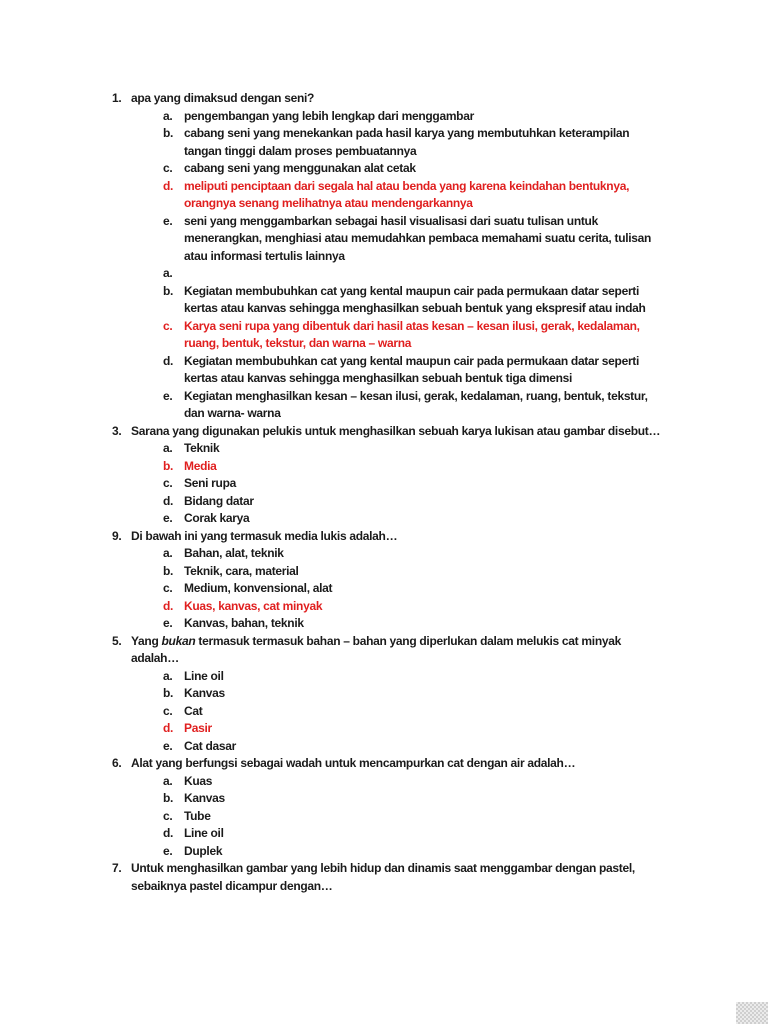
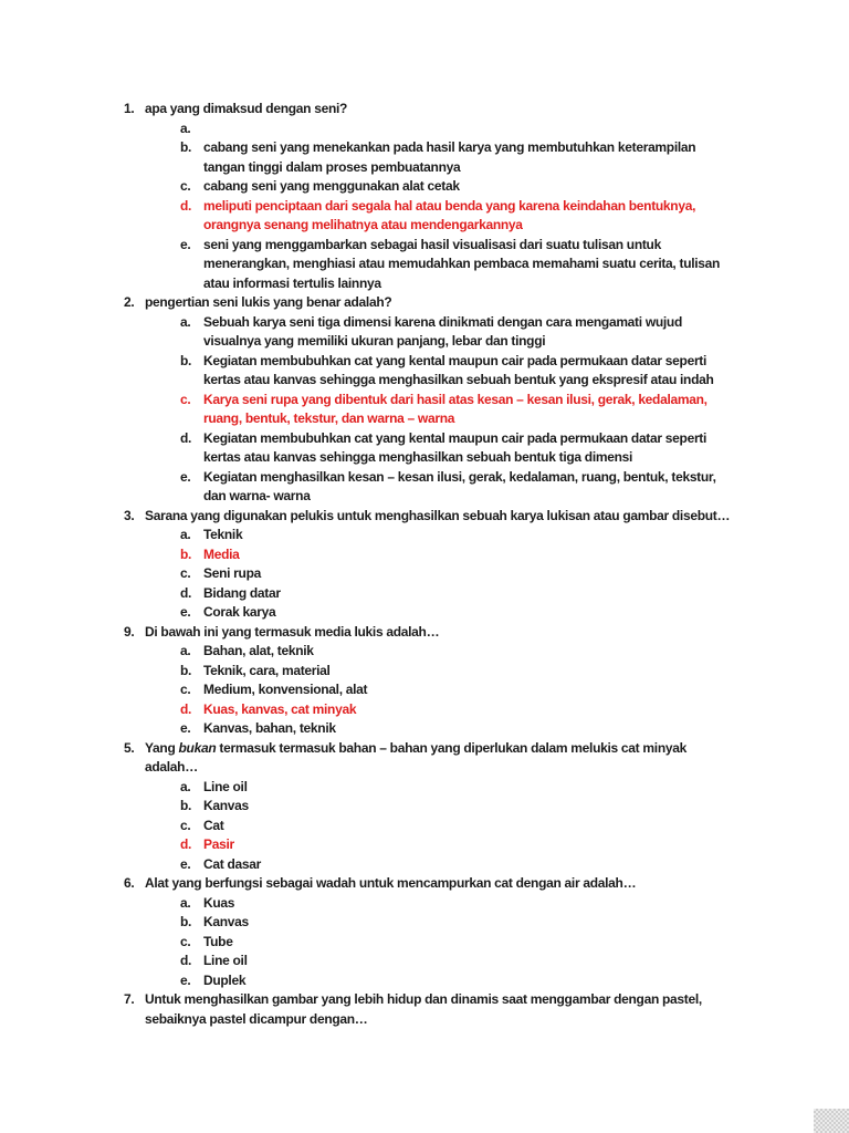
  1.
  apa yang dimaksud dengan seni?
  a.
- pengembangan yang lebih lengkap dari menggambar
  b.
  cabang seni yang menekankan pada hasil karya yang membutuhkan keterampilan
  tangan tinggi dalam proses pembuatannya
  c.
  cabang seni yang menggunakan alat cetak
  d.
  meliputi penciptaan dari segala hal atau benda yang karena keindahan bentuknya,
  orangnya senang melihatnya atau mendengarkannya
  e.
  seni yang menggambarkan sebagai hasil visualisasi dari suatu tulisan untuk
  menerangkan, menghiasi atau memudahkan pembaca memahami suatu cerita, tulisan
  atau informasi tertulis lainnya
+ 2.
+ pengertian seni lukis yang benar adalah?
  a.
+ Sebuah karya seni tiga dimensi karena dinikmati dengan cara mengamati wujud
+ visualnya yang memiliki ukuran panjang, lebar dan tinggi
  b.
  Kegiatan membubuhkan cat yang kental maupun cair pada permukaan datar seperti
  kertas atau kanvas sehingga menghasilkan sebuah bentuk yang ekspresif atau indah
  c.
  Karya seni rupa yang dibentuk dari hasil atas kesan – kesan ilusi, gerak, kedalaman,
  ruang, bentuk, tekstur, dan warna – warna
  d.
  Kegiatan membubuhkan cat yang kental maupun cair pada permukaan datar seperti
  kertas atau kanvas sehingga menghasilkan sebuah bentuk tiga dimensi
  e.
  Kegiatan menghasilkan kesan – kesan ilusi, gerak, kedalaman, ruang, bentuk, tekstur,
  dan warna- warna
  3.
  Sarana yang digunakan pelukis untuk menghasilkan sebuah karya lukisan atau gambar disebut…
  a.
  Teknik
  b.
  Media
  c.
  Seni rupa
  d.
  Bidang datar
  e.
  Corak karya
  9.
  Di bawah ini yang termasuk media lukis adalah…
  a.
  Bahan, alat, teknik
  b.
  Teknik, cara, material
  c.
  Medium, konvensional, alat
  d.
  Kuas, kanvas, cat minyak
  e.
  Kanvas, bahan, teknik
  5.
  Yang bukan termasuk termasuk bahan – bahan yang diperlukan dalam melukis cat minyak
  adalah…
  a.
  Line oil
  b.
  Kanvas
  c.
  Cat
  d.
  Pasir
  e.
  Cat dasar
  6.
  Alat yang berfungsi sebagai wadah untuk mencampurkan cat dengan air adalah…
  a.
  Kuas
  b.
  Kanvas
  c.
  Tube
  d.
  Line oil
  e.
  Duplek
  7.
  Untuk menghasilkan gambar yang lebih hidup dan dinamis saat menggambar dengan pastel,
  sebaiknya pastel dicampur dengan…
